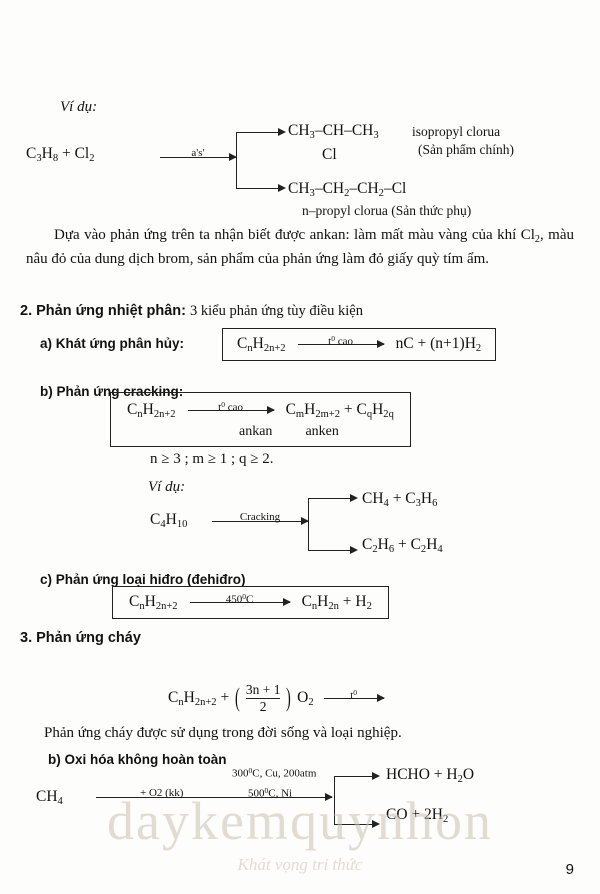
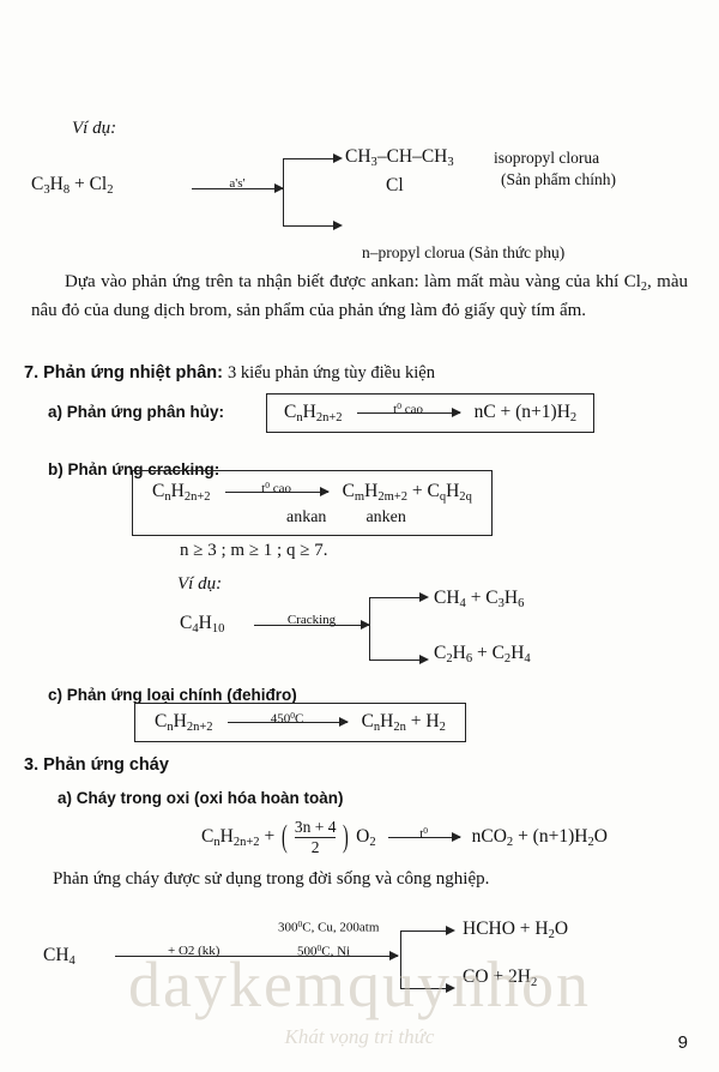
  Ví dụ:
  C3H8 + Cl2
  a's'
  CH3–CH–CH3
  Cl
  isopropyl clorua
  (Sản phẩm chính)
- CH3–CH2–CH2–Cl
  n–propyl clorua (Sản thức phụ)
  Dựa vào phản ứng trên ta nhận biết được ankan: làm mất màu vàng của khí Cl2, màu nâu đỏ của dung dịch brom, sản phẩm của phản ứng làm đỏ giấy quỳ tím ẩm.
- 2. Phản ứng nhiệt phân: 3 kiểu phản ứng tùy điều kiện
+ 7. Phản ứng nhiệt phân: 3 kiểu phản ứng tùy điều kiện
- a) Khát ứng phân hủy:
+ a) Phản ứng phân hủy:
  CnH2n+2
  t0 cao
  nC + (n+1)H2
  b) Phản ứng cracking:
  CnH2n+2
  t0 cao
  CmH2m+2 + CqH2q
  ankan anken
- n ≥ 3 ; m ≥ 1 ; q ≥ 2.
+ n ≥ 3 ; m ≥ 1 ; q ≥ 7.
  Ví dụ:
  C4H10
  Cracking
  CH4 + C3H6
  C2H6 + C2H4
- c) Phản ứng loại hiđro (đehiđro)
+ c) Phản ứng loại chính (đehiđro)
  CnH2n+2
  4500C
  CnH2n + H2
  3. Phản ứng cháy
+ a) Cháy trong oxi (oxi hóa hoàn toàn)
  CnH2n+2 +
  (
- 3n + 1
+ 3n + 4
  2
  )
  O2
  t0
+ nCO2 + (n+1)H2O
- Phản ứng cháy được sử dụng trong đời sống và loại nghiệp.
+ Phản ứng cháy được sử dụng trong đời sống và công nghiệp.
- b) Oxi hóa không hoàn toàn
  CH4
  + O2 (kk)
  3000C, Cu, 200atm
  5000C, Ni
  HCHO + H2O
  CO + 2H2
  daykemquynhon
  Khát vọng tri thức
  9
